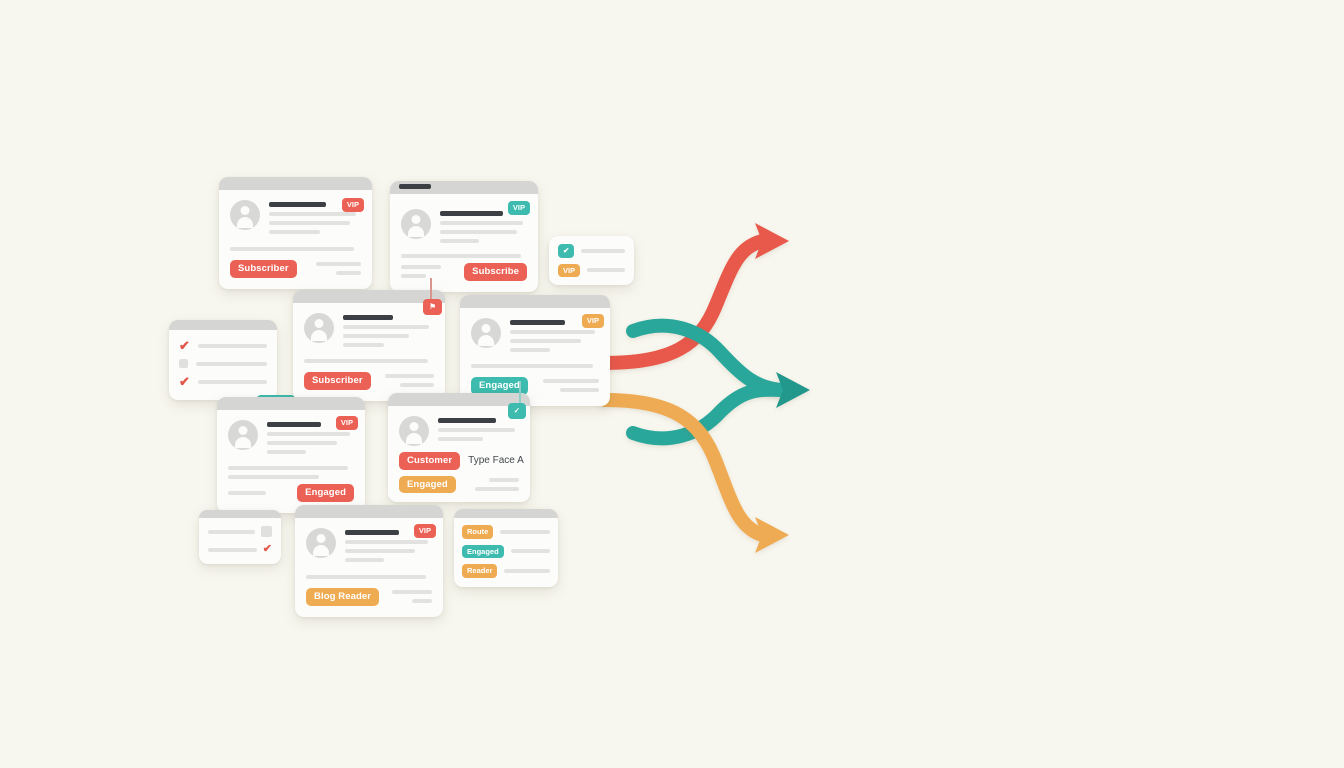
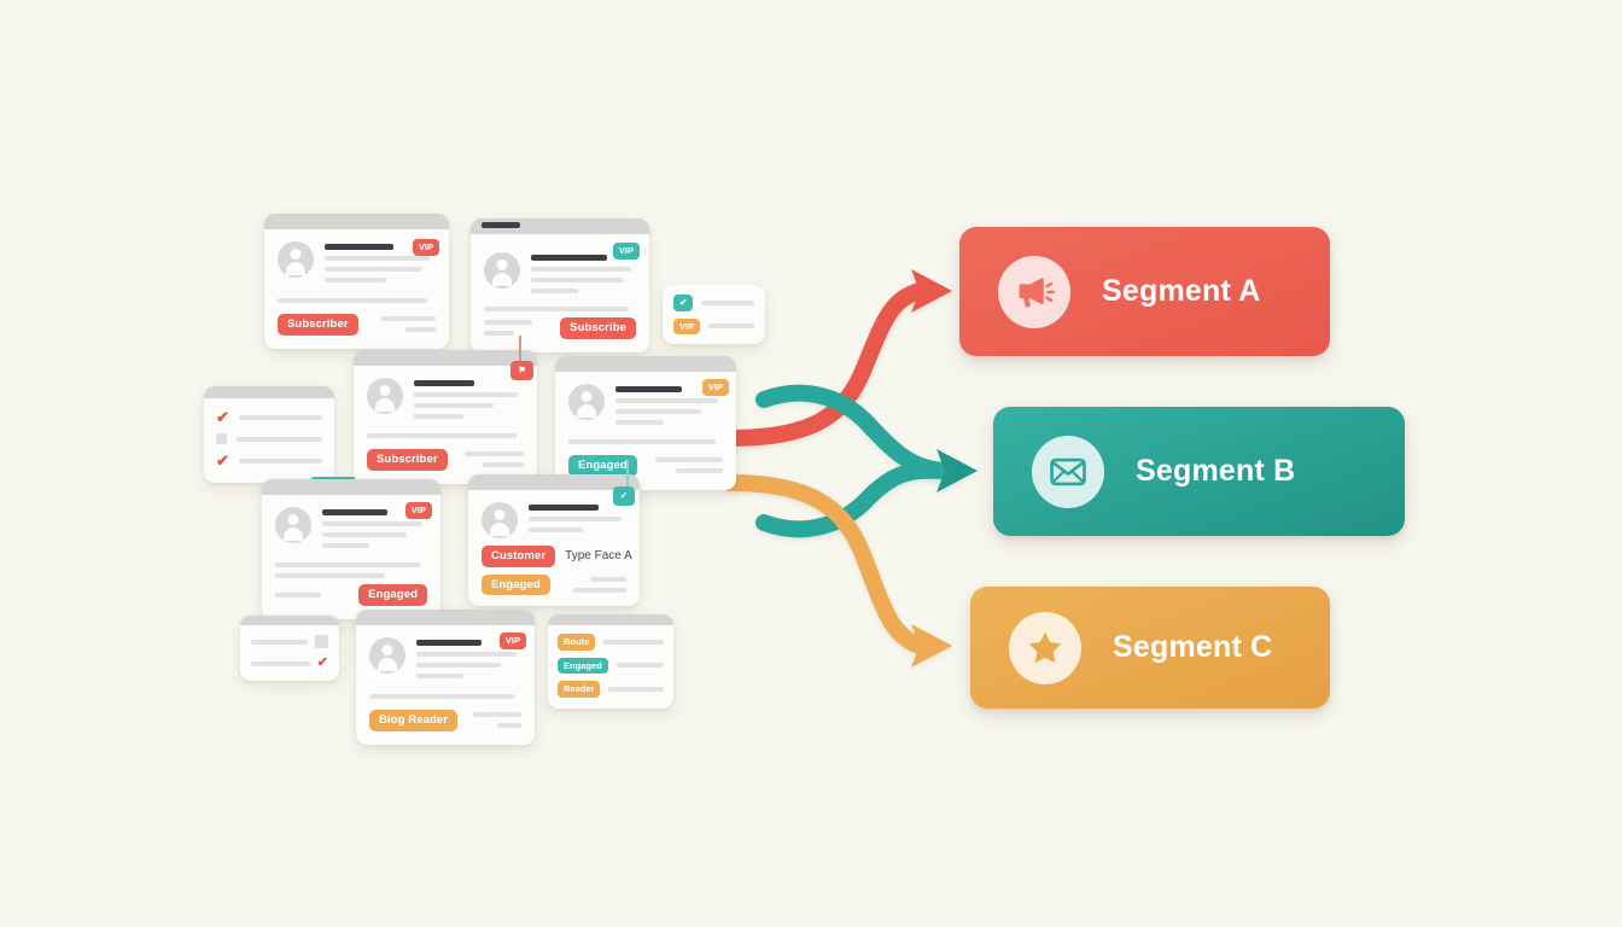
  VIP
  Subscriber
  VIP
  Subscribe
  ✔
  VIP
  ✔
  ✔
  ⚑
  Subscriber
  VIP
  Engaged
  VIP
  Engaged
  ✓
  Customer
  Type Face A
  Engaged
  ✔
  VIP
  Blog Reader
  Route
  Engaged
  Reader
+ Segment A
+ Segment B
+ Segment C
